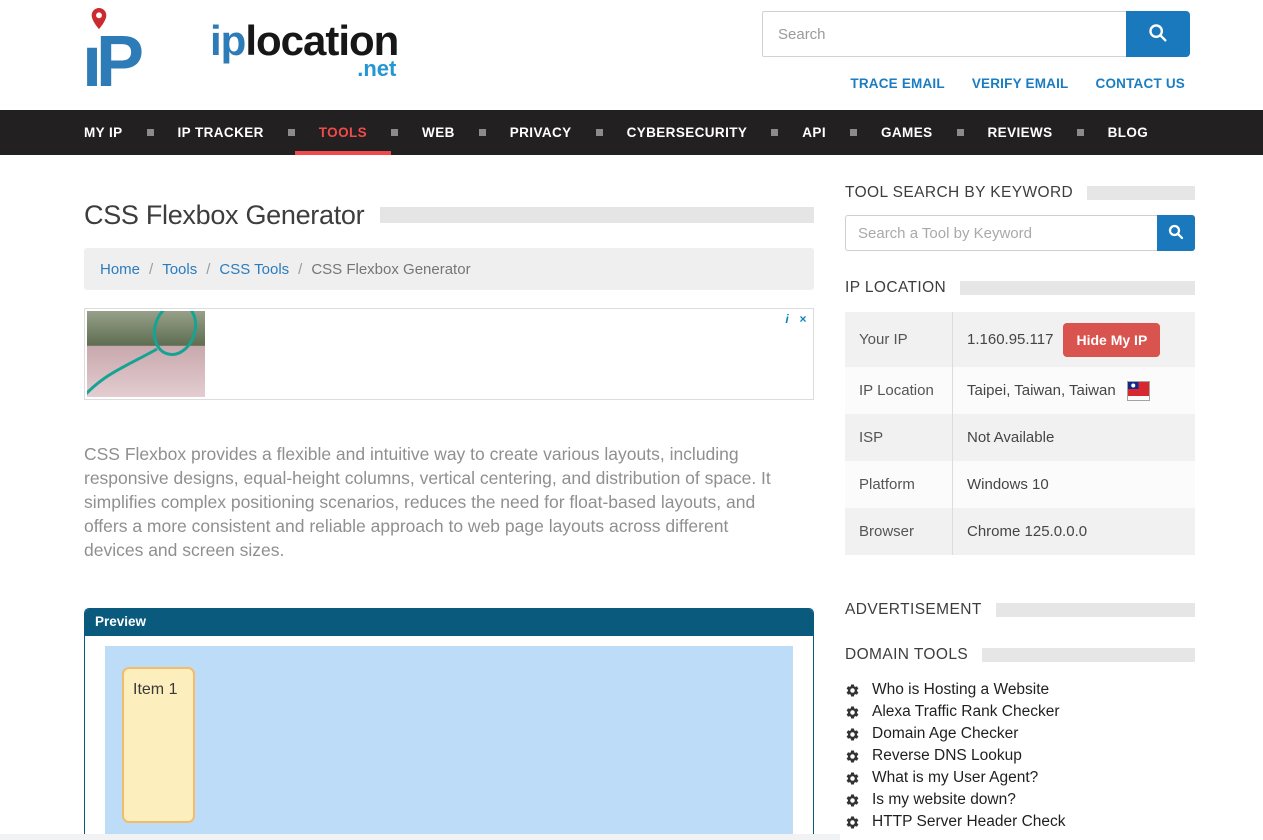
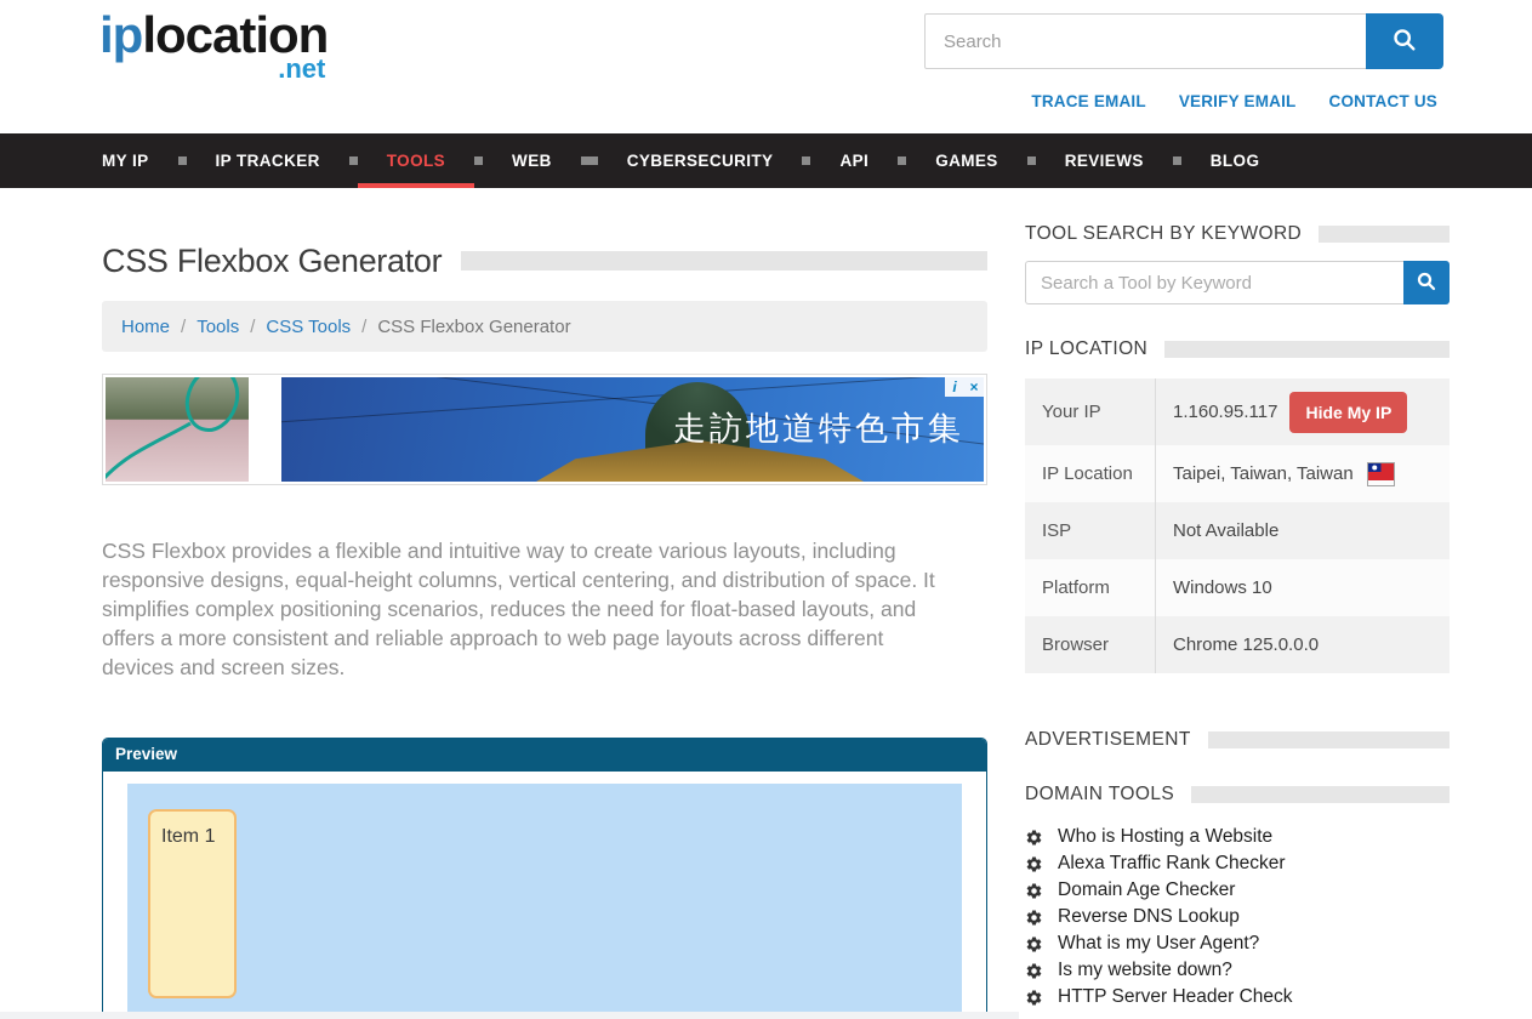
- ıP
  iplocation
  .net
  Search
  TRACE EMAIL
  VERIFY EMAIL
  CONTACT US
  MY IP
  IP TRACKER
  TOOLS
  WEB
- PRIVACY
  CYBERSECURITY
  API
  GAMES
  REVIEWS
  BLOG
  CSS Flexbox Generator
  Home
  /
  Tools
  /
  CSS Tools
  /
  CSS Flexbox Generator
+ 走訪地道特色市集
  i
  ×
  CSS Flexbox provides a flexible and intuitive way to create various layouts, including responsive designs, equal-height columns, vertical centering, and distribution of space. It simplifies complex positioning scenarios, reduces the need for float-based layouts, and offers a more consistent and reliable approach to web page layouts across different devices and screen sizes.
  Preview
  Item 1
  TOOL SEARCH BY KEYWORD
  Search a Tool by Keyword
  IP LOCATION
  Your IP
  1.160.95.117
  Hide My IP
  IP Location
  Taipei, Taiwan, Taiwan
  ISP
  Not Available
  Platform
  Windows 10
  Browser
  Chrome 125.0.0.0
  ADVERTISEMENT
  DOMAIN TOOLS
  Who is Hosting a Website
  Alexa Traffic Rank Checker
  Domain Age Checker
  Reverse DNS Lookup
  What is my User Agent?
  Is my website down?
  HTTP Server Header Check
